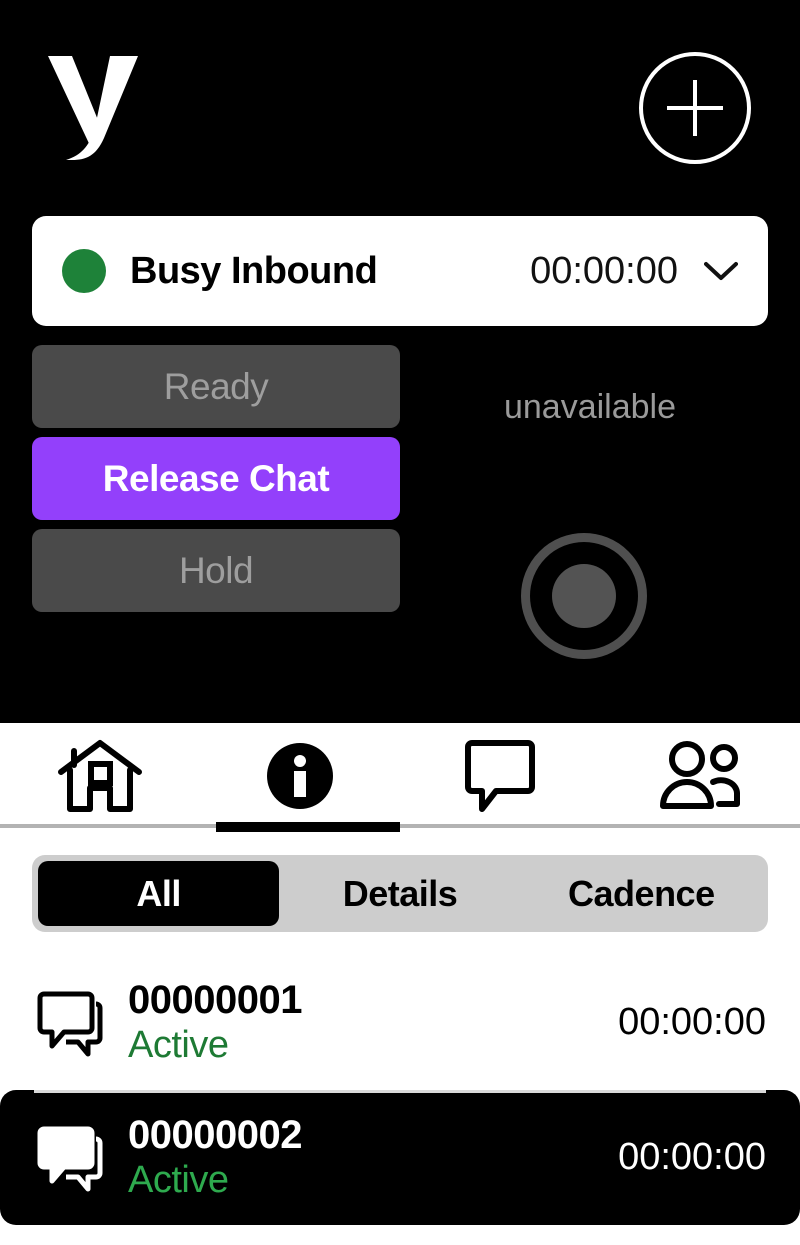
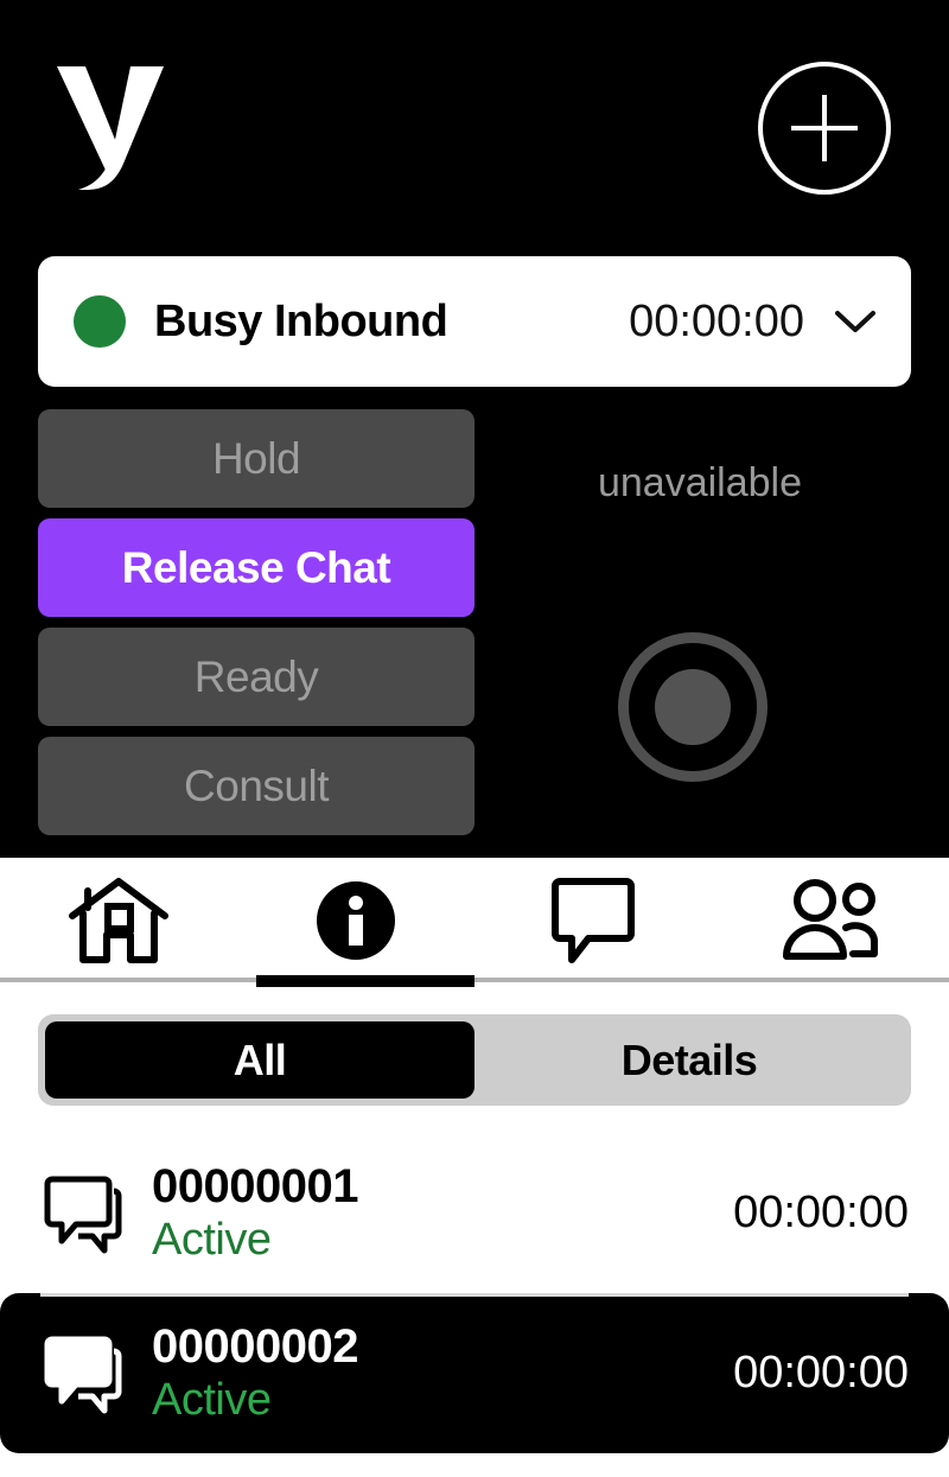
  Busy Inbound
  00:00:00
- Ready
+ Hold
  Release Chat
- Hold
+ Ready
+ Consult
  unavailable
  All
  Details
- Cadence
  00000001
  Active
  00:00:00
  00000002
  Active
  00:00:00
